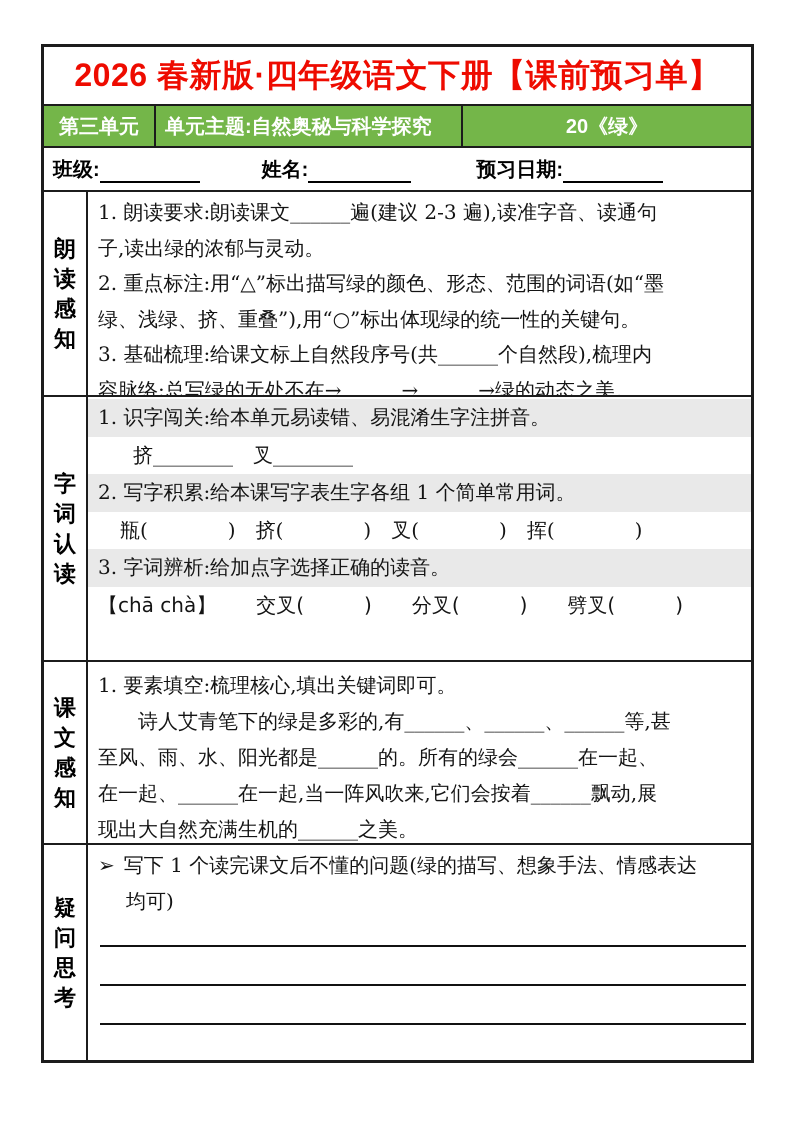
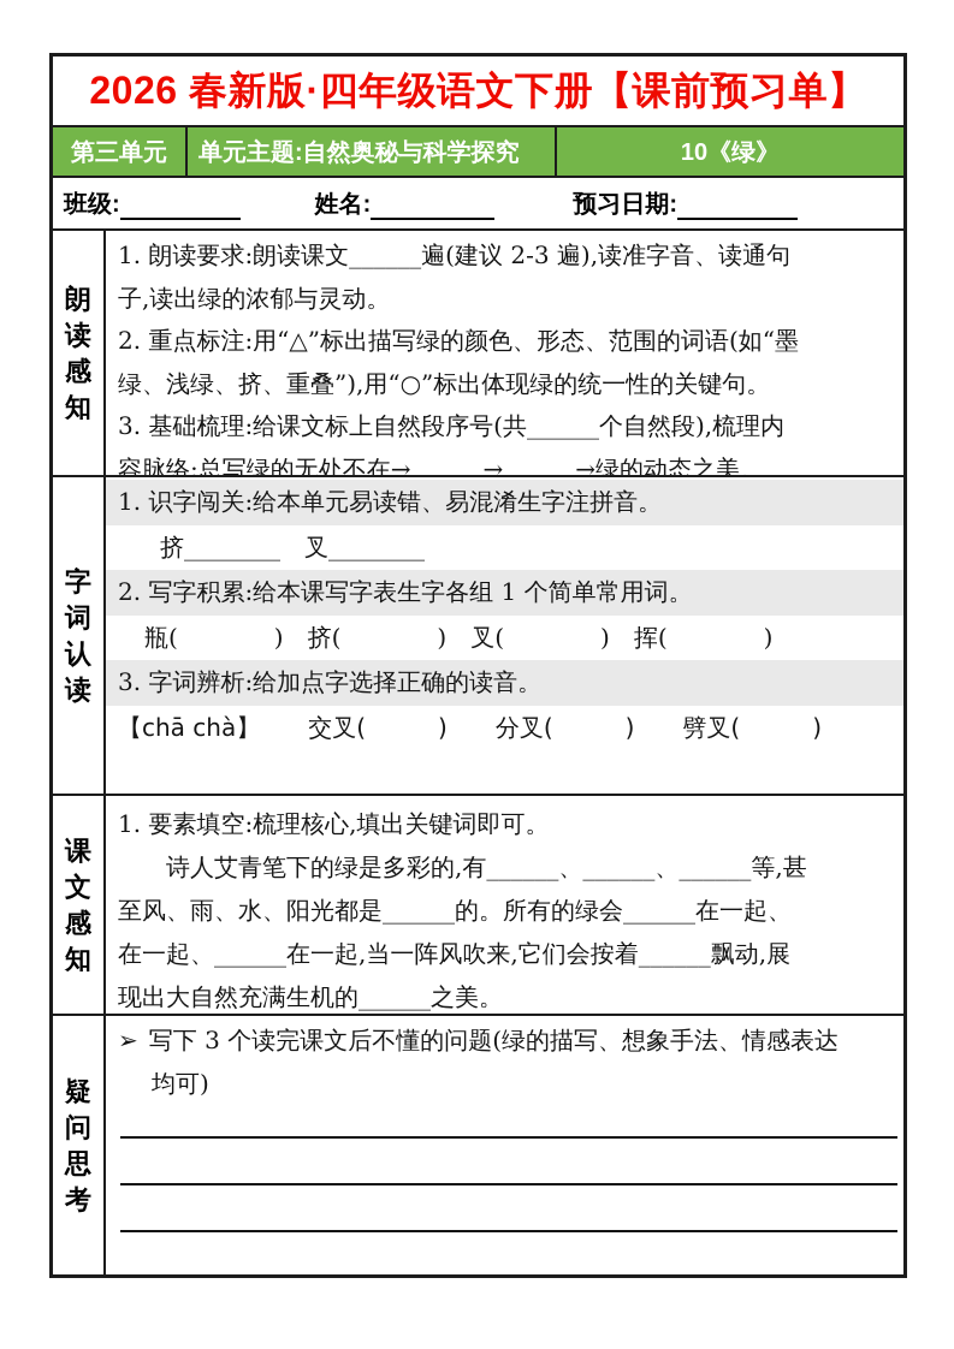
  2026 春新版·四年级语文下册【课前预习单】
  第三单元
  单元主题:自然奥秘与科学探究
- 20《绿》
+ 10《绿》
  班级:
  姓名:
  预习日期:
  朗读感知
  1. 朗读要求:朗读课文______遍(建议 2-3 遍),读准字音、读通句
  子,读出绿的浓郁与灵动。
  2. 重点标注:用“△”标出描写绿的颜色、形态、范围的词语(如“墨
  绿、浅绿、挤、重叠”),用“○”标出体现绿的统一性的关键句。
  3. 基础梳理:给课文标上自然段序号(共______个自然段),梳理内
  容脉络:总写绿的无处不在→______→______→绿的动态之美。
  字词认读
  1. 识字闯关:给本单元易读错、易混淆生字注拼音。
  挤________ 叉________
  2. 写字积累:给本课写字表生字各组 1 个简单常用词。
  瓶( ) 挤( ) 叉( ) 挥( )
  3. 字词辨析:给加点字选择正确的读音。
  【chā chà】 交叉( ) 分叉( ) 劈叉( )
  课文感知
  1. 要素填空:梳理核心,填出关键词即可。
  诗人艾青笔下的绿是多彩的,有______、______、______等,甚
  至风、雨、水、阳光都是______的。所有的绿会______在一起、
  在一起、______在一起,当一阵风吹来,它们会按着______飘动,展
  现出大自然充满生机的______之美。
  疑问思考
- ➢ 写下 1 个读完课文后不懂的问题(绿的描写、想象手法、情感表达
+ ➢ 写下 3 个读完课文后不懂的问题(绿的描写、想象手法、情感表达
  均可)
